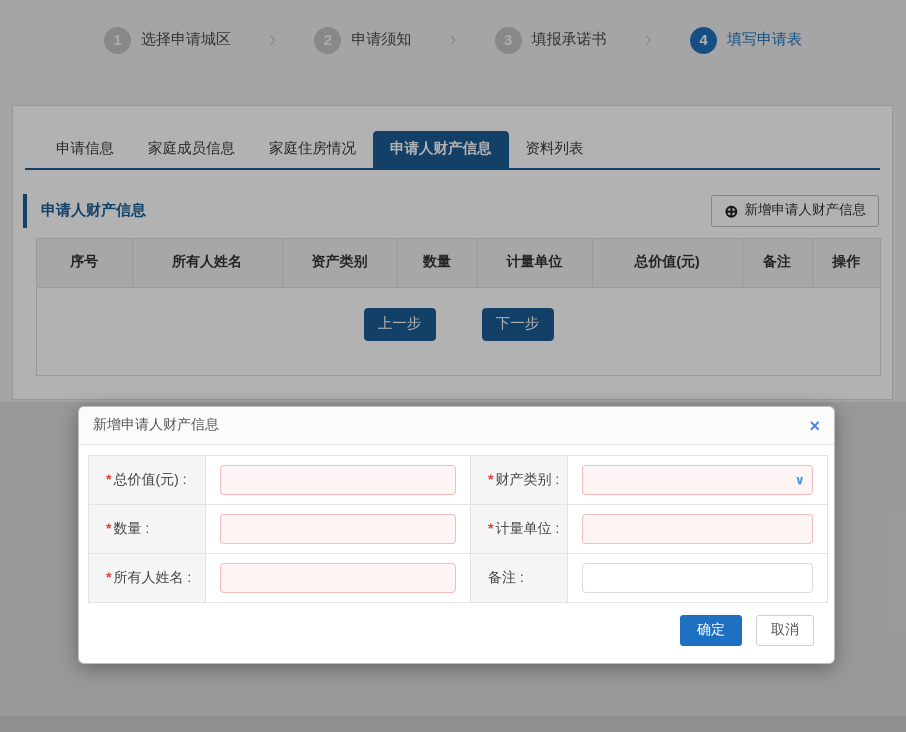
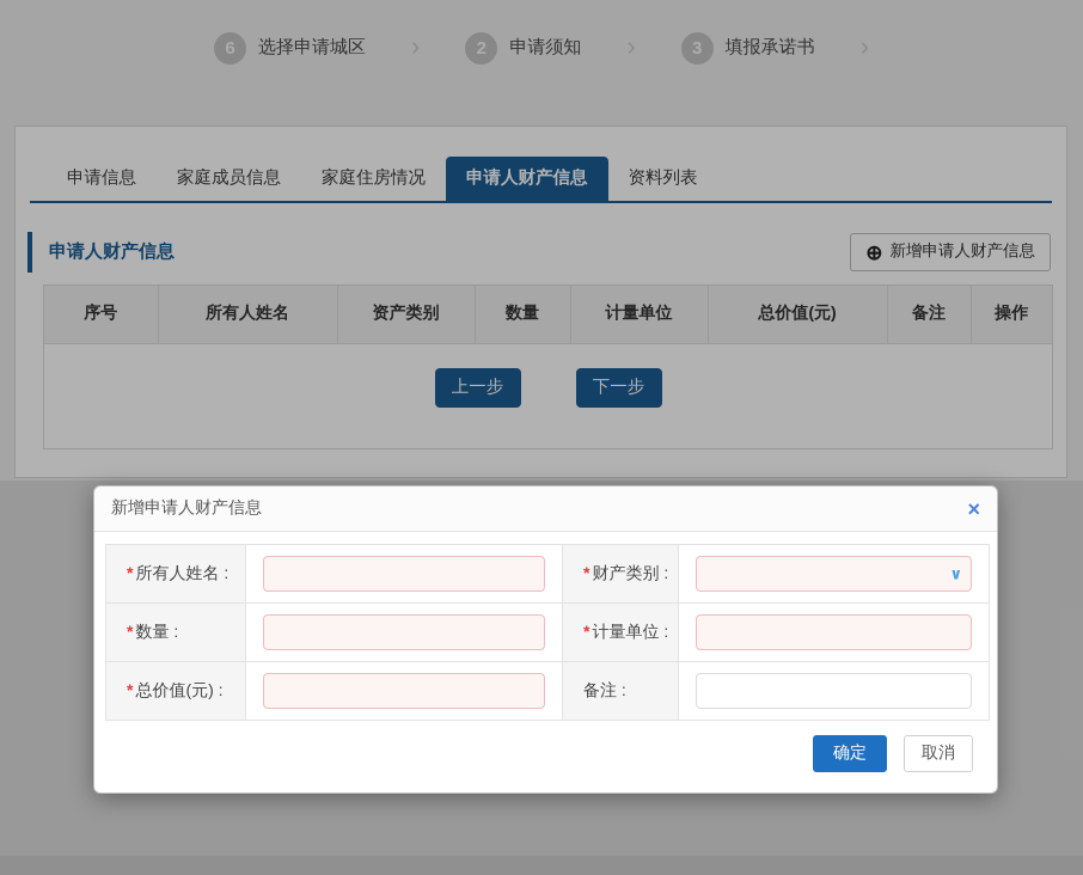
- 1
+ 6
  选择申请城区
  ›
  2
  申请须知
  ›
  3
  填报承诺书
  ›
- 4
- 填写申请表
  申请信息
  家庭成员信息
  家庭住房情况
  申请人财产信息
  资料列表
  申请人财产信息
  ⊕
  新增申请人财产信息
  序号	所有人姓名	资产类别	数量	计量单位	总价值(元)	备注	操作
  上一步
  下一步
  新增申请人财产信息
  ×
- * 总价值(元) :		* 财产类别 :	∨
+ * 所有人姓名 :		* 财产类别 :	∨
  * 数量 :		* 计量单位 :
- * 所有人姓名 :		备注 :
+ * 总价值(元) :		备注 :
  确定
  取消
